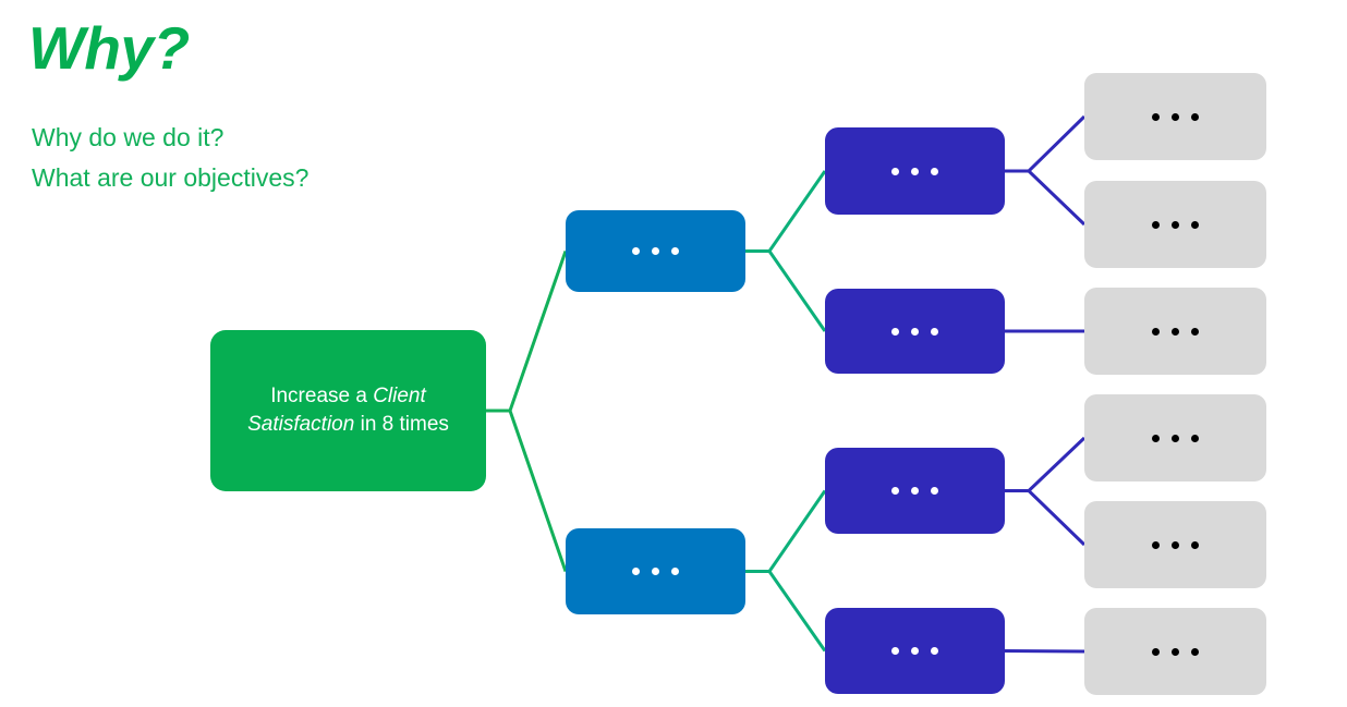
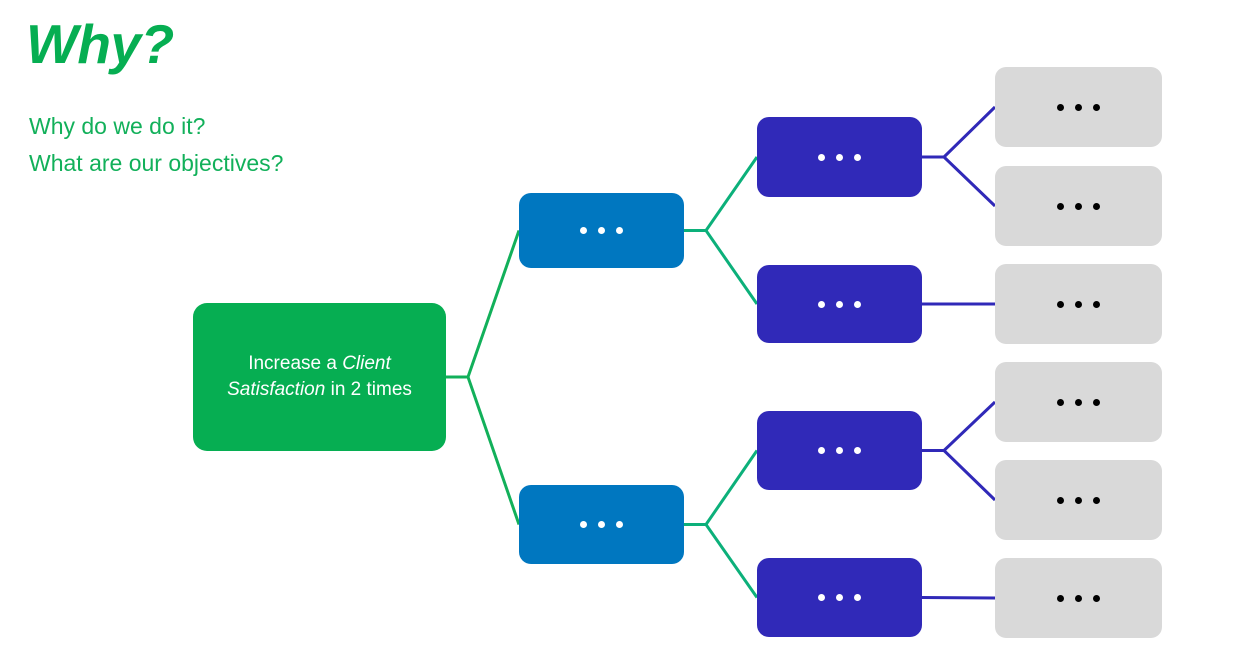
  Why?
  Why do we do it?
  What are our objectives?
- Increase a Client Satisfaction in 8 times
+ Increase a Client Satisfaction in 2 times
